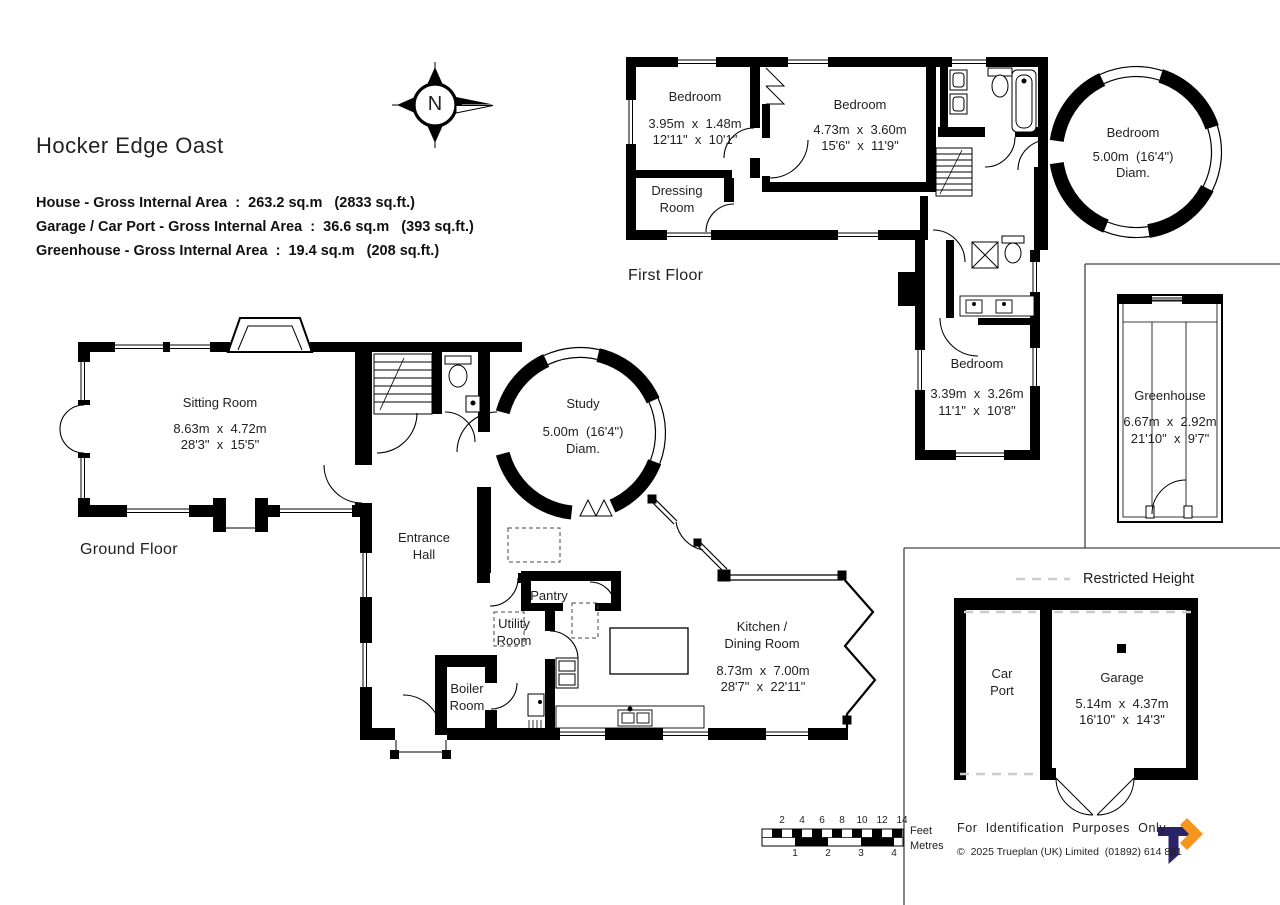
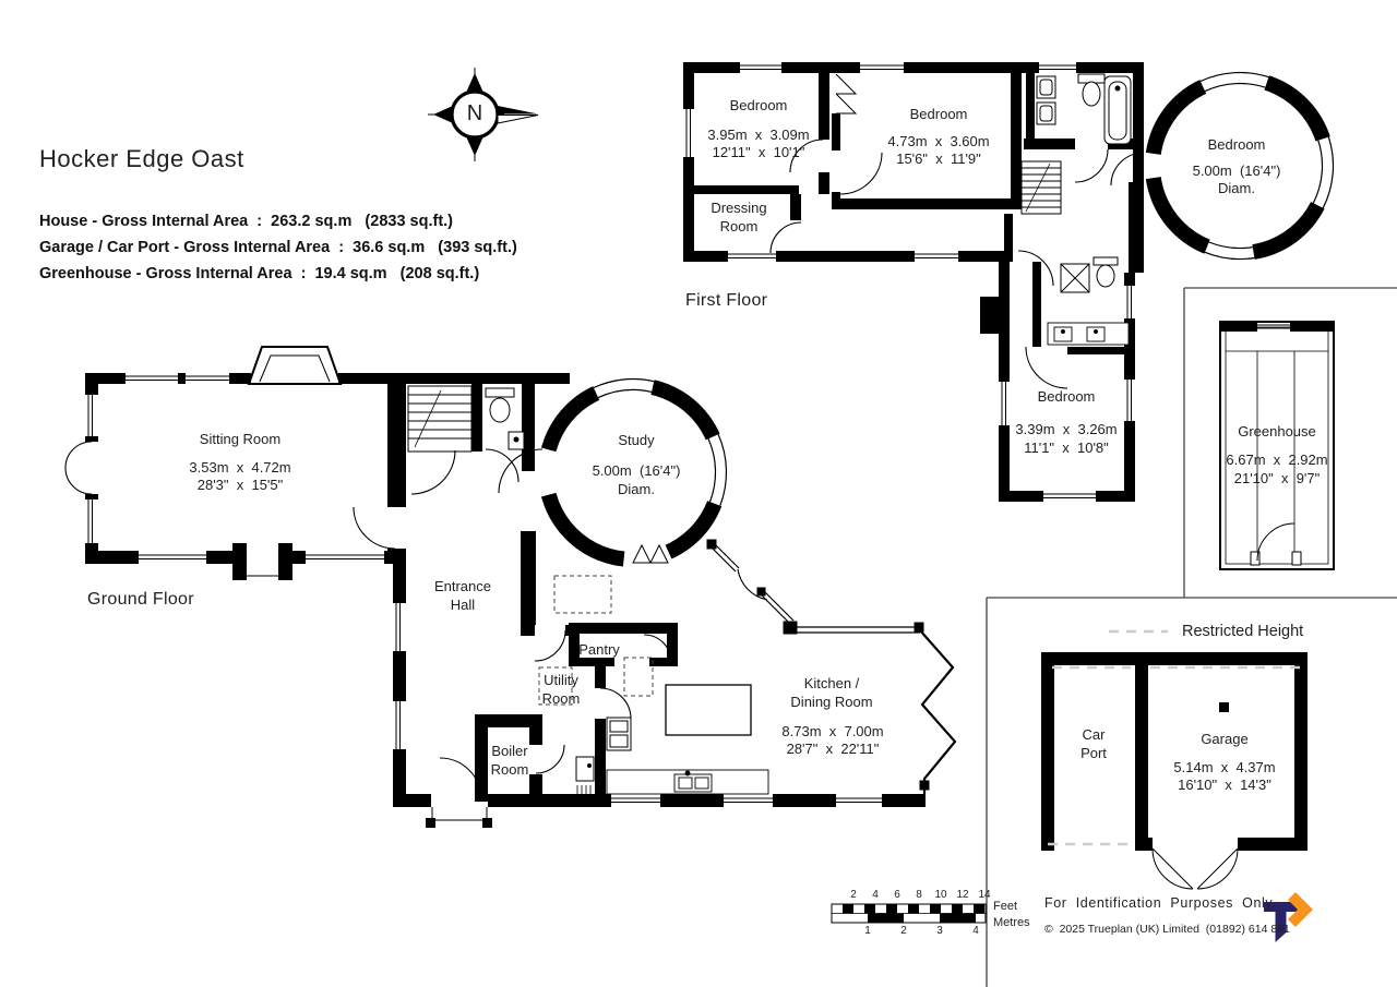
  Hocker Edge Oast
  House - Gross Internal Area : 263.2 sq.m (2833 sq.ft.)
  Garage / Car Port - Gross Internal Area : 36.6 sq.m (393 sq.ft.)
  Greenhouse - Gross Internal Area : 19.4 sq.m (208 sq.ft.)
  N
  First Floor
  Bedroom
- 3.95m x 1.48m
+ 3.95m x 3.09m
  12'11" x 10'1"
  Bedroom
  4.73m x 3.60m
  15'6" x 11'9"
  Dressing Room
  Bedroom
  5.00m (16'4")
  Diam.
  Bedroom
  3.39m x 3.26m
  11'1" x 10'8"
  Ground Floor
  Sitting Room
- 8.63m x 4.72m
+ 3.53m x 4.72m
  28'3" x 15'5"
  Entrance Hall
  Study
  5.00m (16'4")
  Diam.
  Pantry
  Utility Room
  Boiler Room
  Kitchen / Dining Room
  8.73m x 7.00m
  28'7" x 22'11"
  Greenhouse
  6.67m x 2.92m
  21'10" x 9'7"
  Car Port
  Garage
  5.14m x 4.37m
  16'10" x 14'3"
  Restricted Height
  2
  4
  6
  8
  10
  12
  14
  1
  2
  3
  4
  Feet
  Metres
  For Identification Purposes Only.
  © 2025 Trueplan (UK) Limited (01892) 614 881
